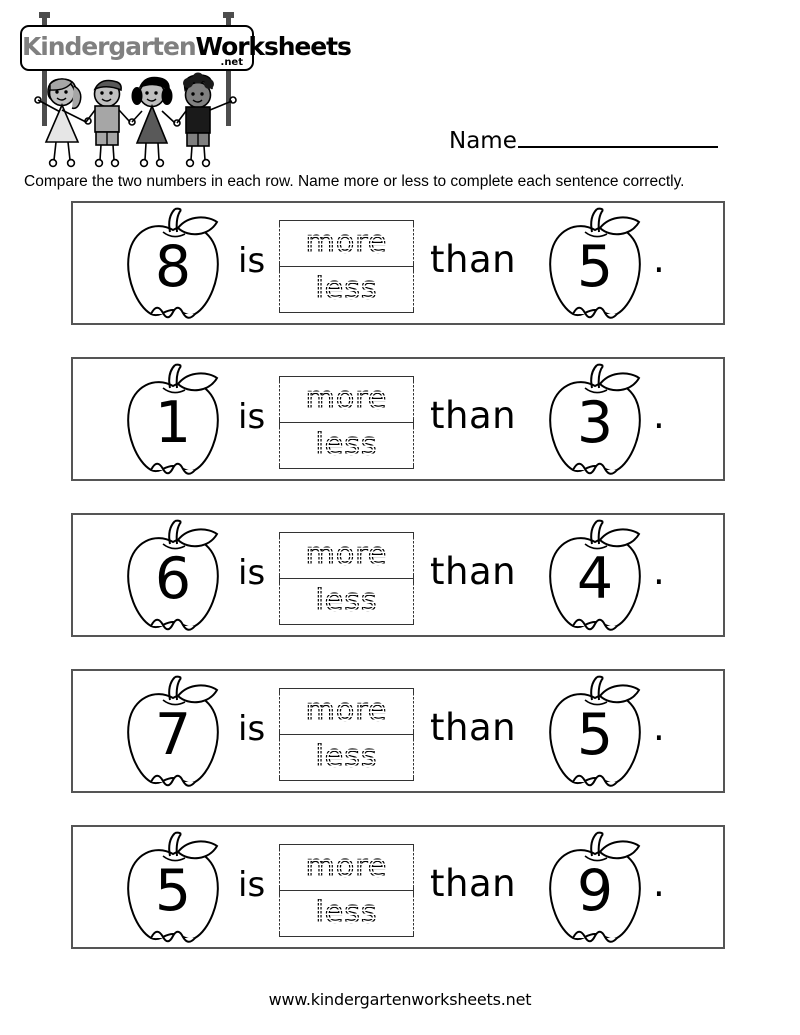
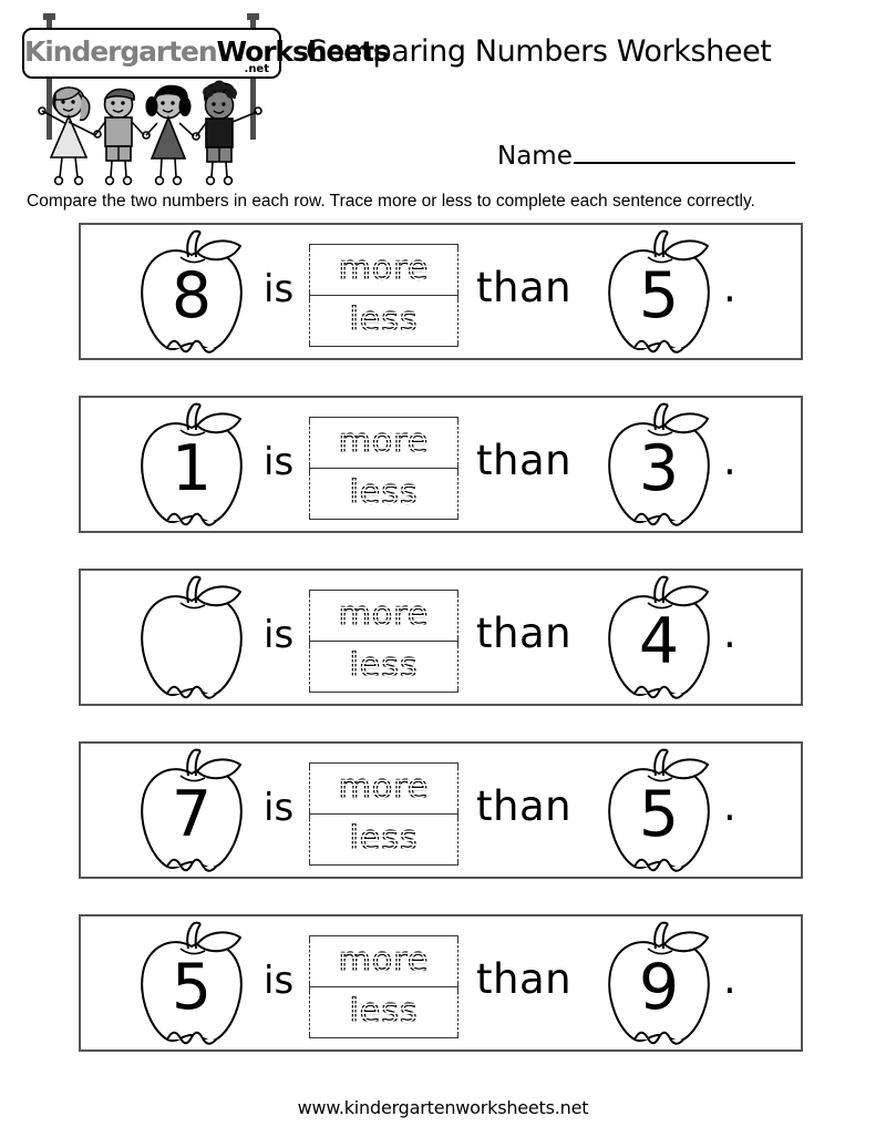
  KindergartenWorksheets
  .net
+ Comparing Numbers Worksheet
  Name
- Compare the two numbers in each row. Name more or less to complete each sentence correctly.
+ Compare the two numbers in each row. Trace more or less to complete each sentence correctly.
  8
  is
  more
  less
  than
  5
  .
  1
  is
  more
  less
  than
  3
  .
- 6
  is
  more
  less
  than
  4
  .
  7
  is
  more
  less
  than
  5
  .
  5
  is
  more
  less
  than
  9
  .
  www.kindergartenworksheets.net
